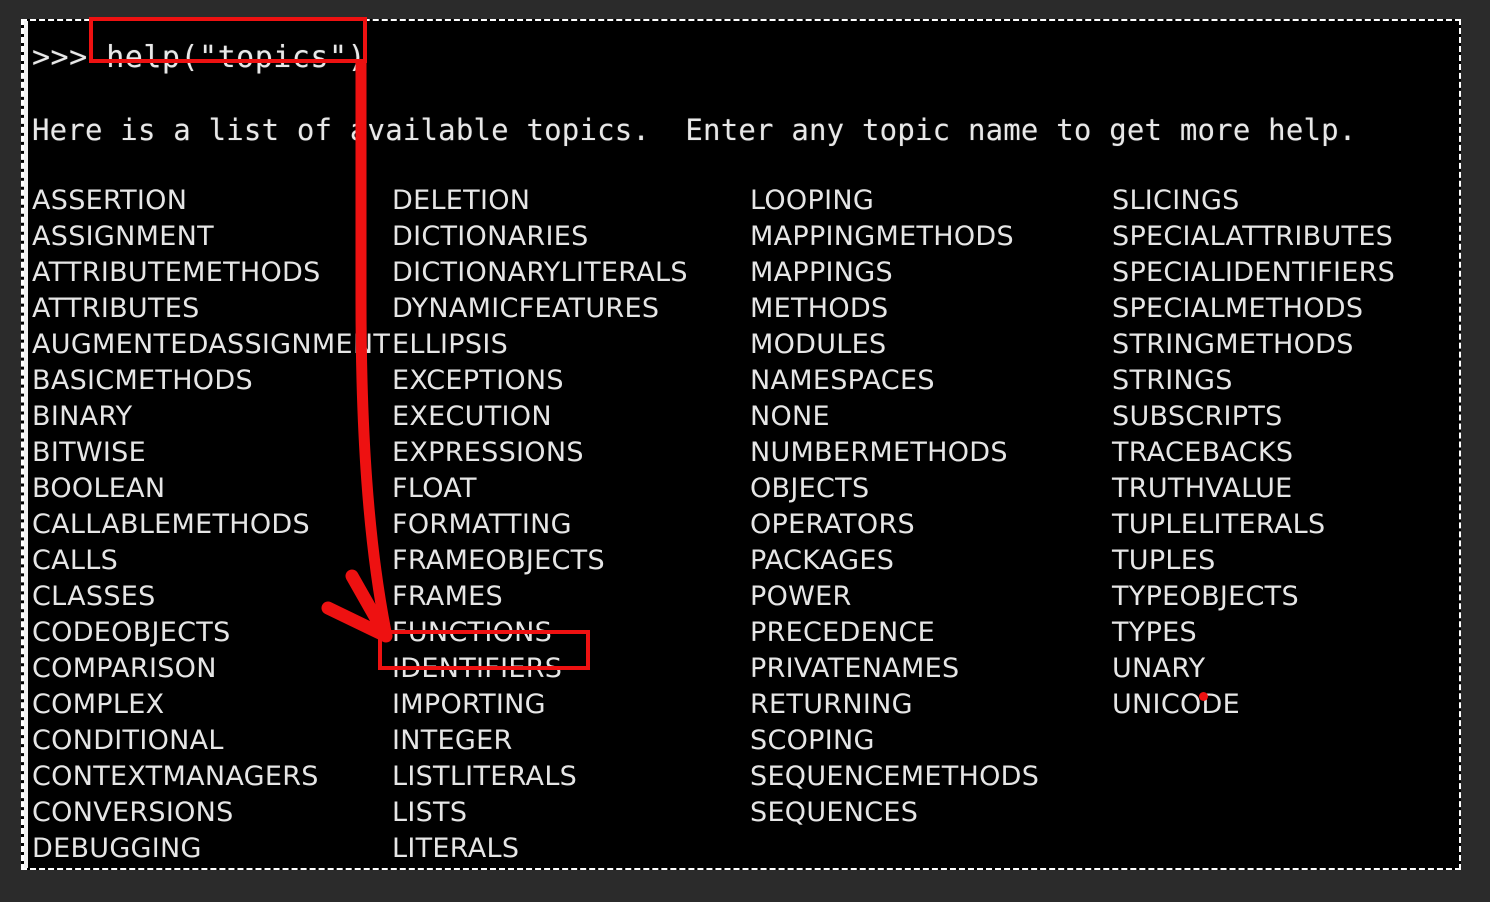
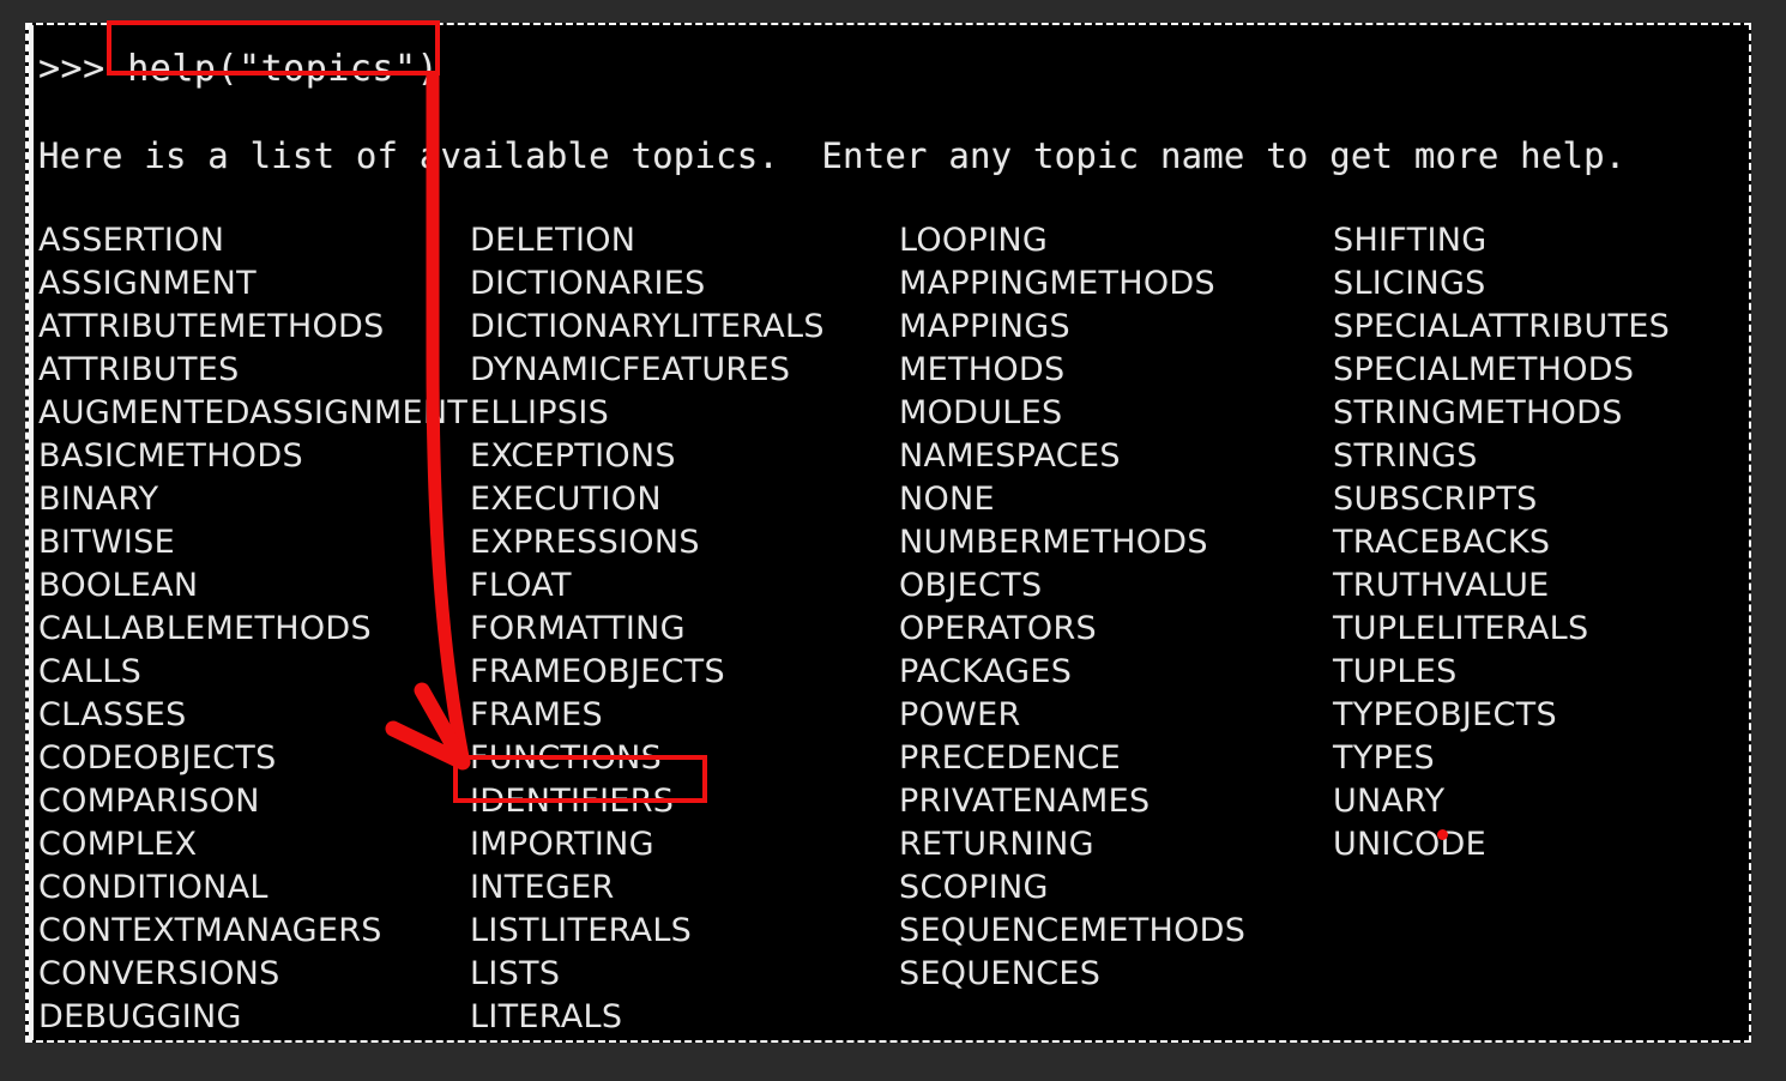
  >>> help("topics")
  Here is a list ofvailable topics. Enter any topic name to get more help.
  ASSERTION
  ASSIGNMENT
  ATTRIBUTEMETHODS
  ATTRIBUTES
  AUGMENTEDASSIGNMET
  BASICMETHODS
  BINARY
  BITWISE
  BOOLEAN
  CALLABLEMETHODS
  CALLS
  CLASSES
  CODEOBJECTS
  COMPARISON
  COMPLEX
  CONDITIONAL
  CONTEXTMANAGERS
  CONVERSIONS
  DEBUGGING
  DELETION
  DICTIONARIES
  DICTIONARYLITERALS
  DYNAMICFEATURES
  ELLIPSIS
  EXCEPTIONS
  EXECUTION
  EXPRESSIONS
  FLOAT
  FORMATTING
  FRAMEOBJECTS
  FRAMES
  FUNCTIONS
  IDENTIFIERS
  IMPORTING
  INTEGER
  LISTLITERALS
  LISTS
  LITERALS
  LOOPING
  MAPPINGMETHODS
  MAPPINGS
  METHODS
  MODULES
  NAMESPACES
  NONE
  NUMBERMETHODS
  OBJECTS
  OPERATORS
  PACKAGES
  POWER
  PRECEDENCE
  PRIVATENAMES
  RETURNING
  SCOPING
  SEQUENCEMETHODS
  SEQUENCES
+ SHIFTING
  SLICINGS
  SPECIALATTRIBUTES
- SPECIALIDENTIFIERS
  SPECIALMETHODS
  STRINGMETHODS
  STRINGS
  SUBSCRIPTS
  TRACEBACKS
  TRUTHVALUE
  TUPLELITERALS
  TUPLES
  TYPEOBJECTS
  TYPES
  UNARY
  UNICODE
